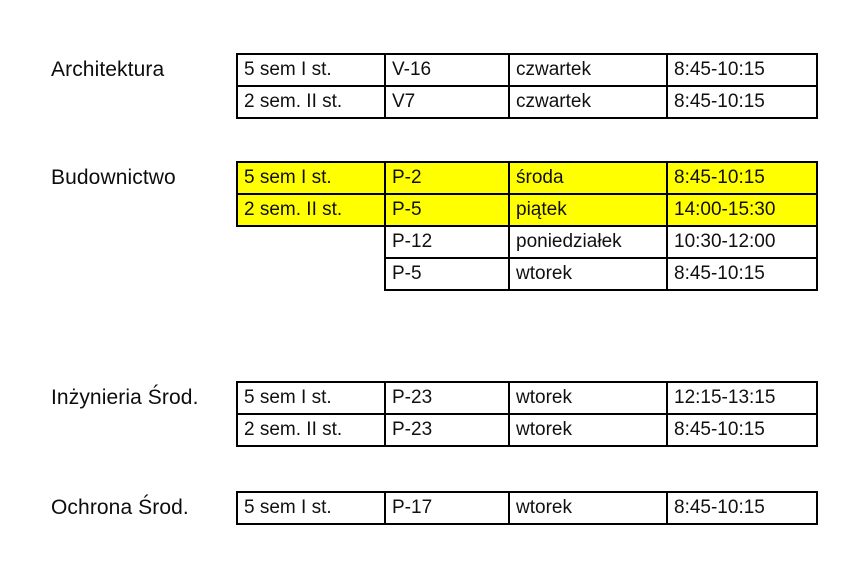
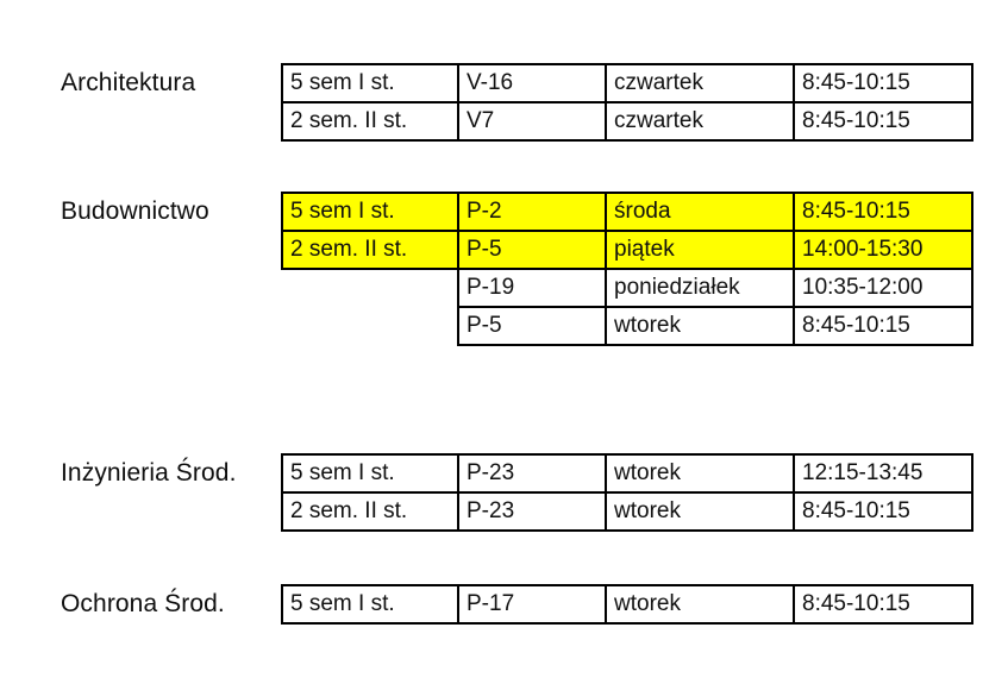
  Architektura
  5 sem I st.
  V-16
  czwartek
  8:45-10:15
  2 sem. II st.
  V7
  czwartek
  8:45-10:15
  Budownictwo
  5 sem I st.
  P-2
  środa
  8:45-10:15
  2 sem. II st.
  P-5
  piątek
  14:00-15:30
- P-12
+ P-19
  poniedziałek
- 10:30-12:00
+ 10:35-12:00
  P-5
  wtorek
  8:45-10:15
  Inżynieria Środ.
  5 sem I st.
  P-23
  wtorek
- 12:15-13:15
+ 12:15-13:45
  2 sem. II st.
  P-23
  wtorek
  8:45-10:15
  Ochrona Środ.
  5 sem I st.
  P-17
  wtorek
  8:45-10:15
